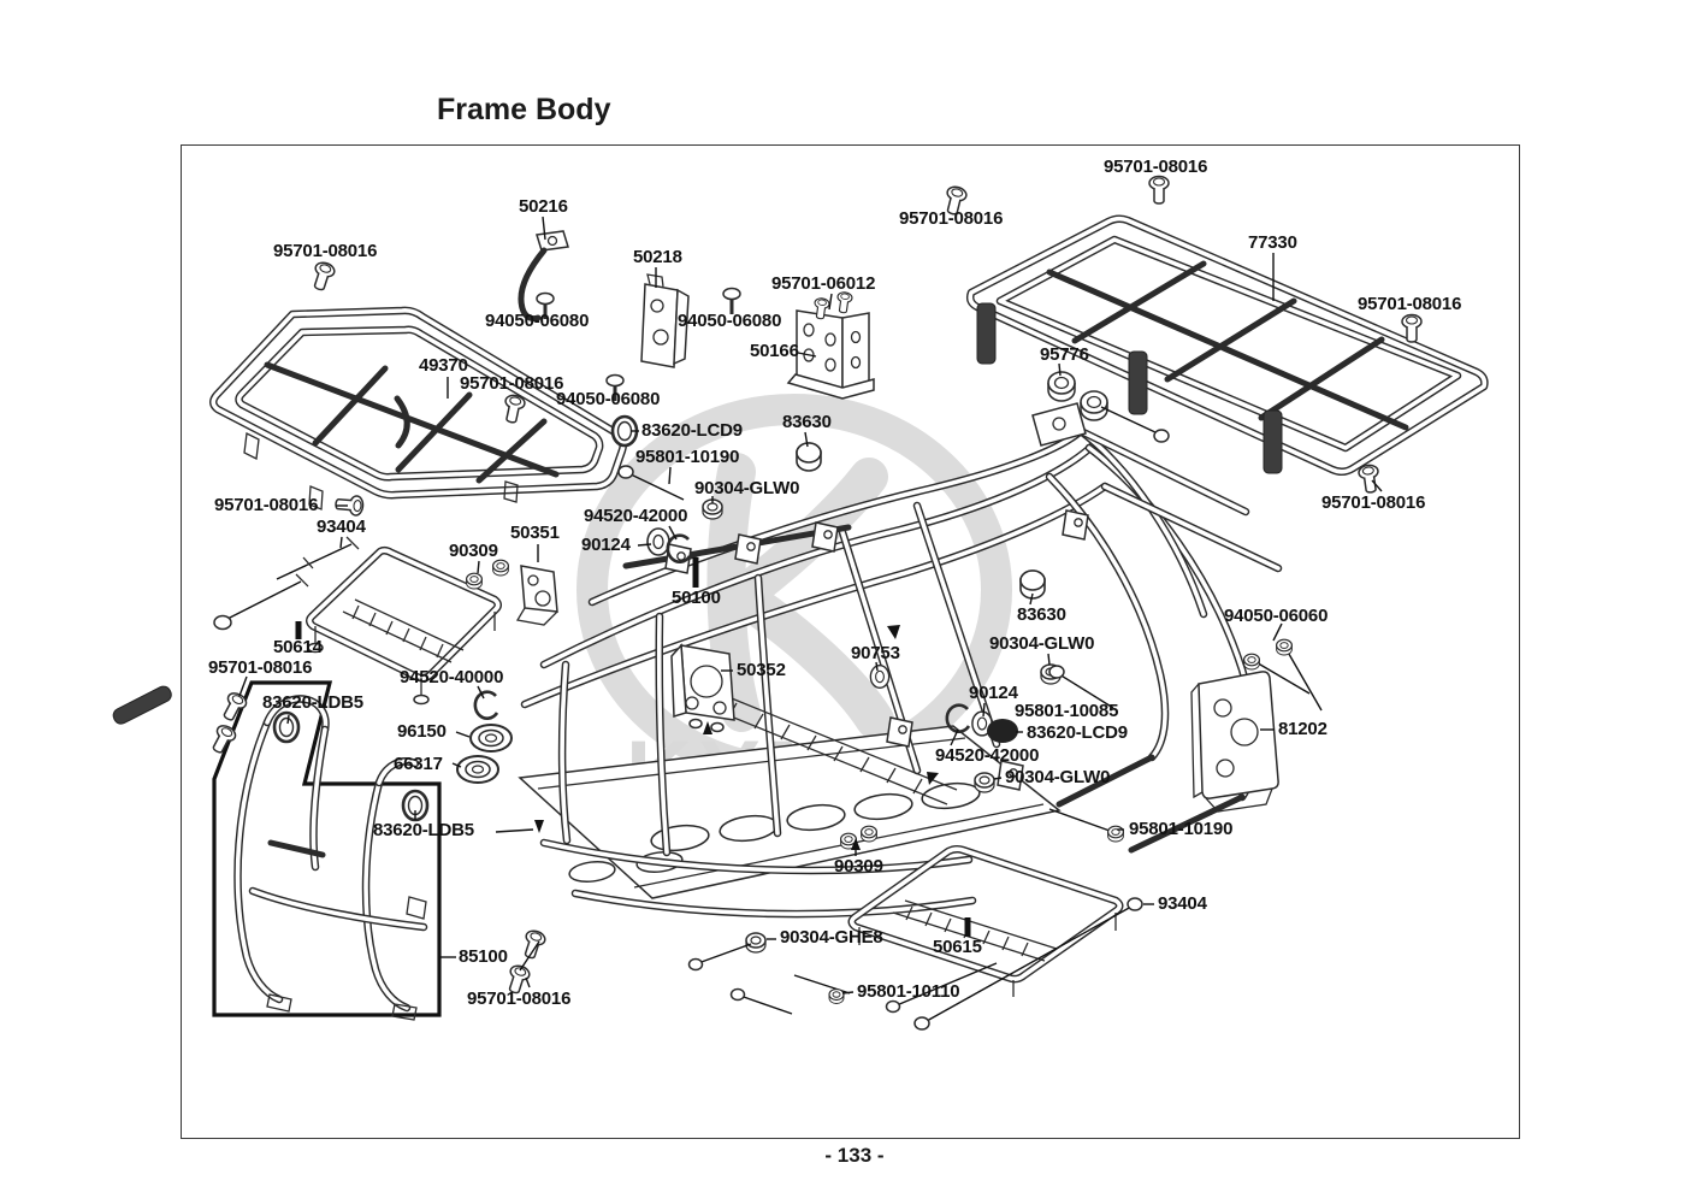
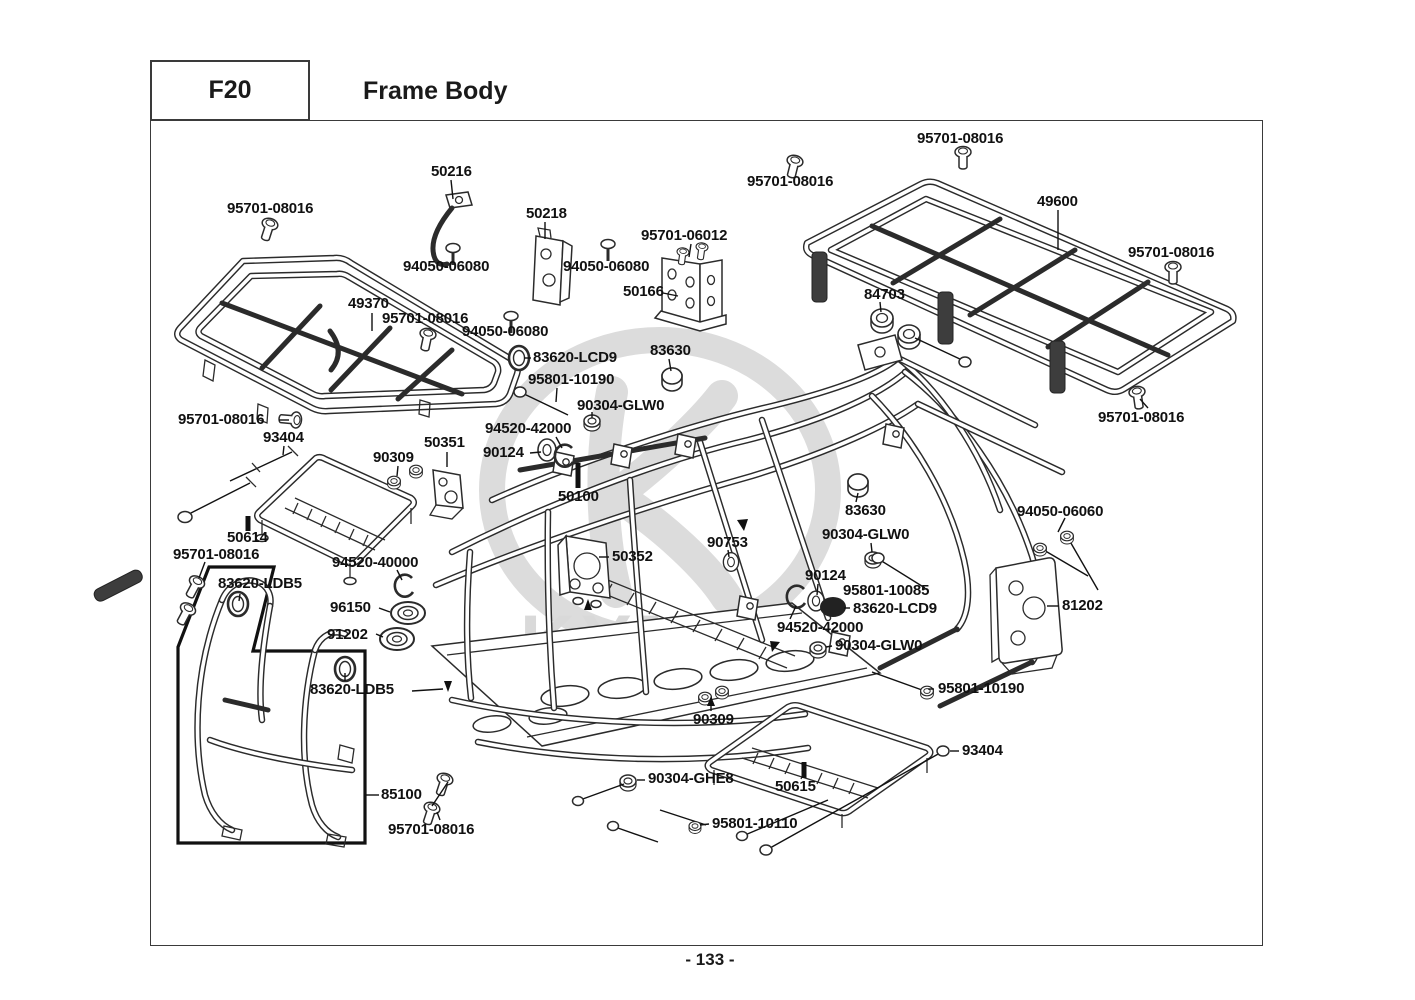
+ F20
  Frame Body
  95701-08016
  95701-08016
- 77330
+ 49600
  95701-08016
  95701-08016
  50216
  50218
  95701-06012
  94050-06080
  94050-06080
  50166
- 95776
+ 84703
  49370
  95701-08016
  94050-06080
  83620-LCD9
  83630
  95801-10190
  90304-GLW0
  94520-42000
  90124
  50351
  90309
  95701-08016
  93404
  50100
  50614
  95701-08016
  83620-LDB5
  94520-40000
  96150
- 66317
+ 91202
  50352
  90753
  83630
  90304-GLW0
  90124
  95801-10085
  83620-LCD9
  94520-42000
  90304-GLW0
  94050-06060
  81202
  95801-10190
  90309
  90304-GHE8
  50615
  93404
  95801-10110
  83620-LDB5
  85100
  95701-08016
  95701-08016
  - 133 -
